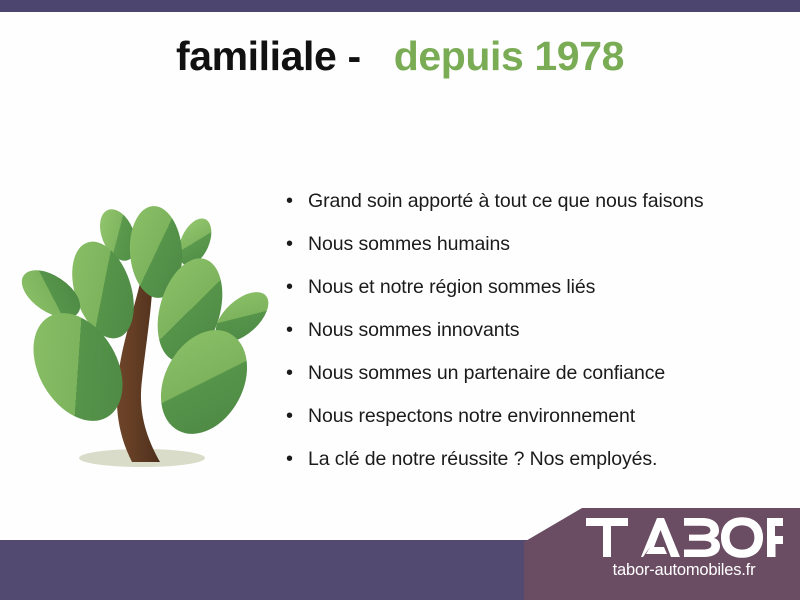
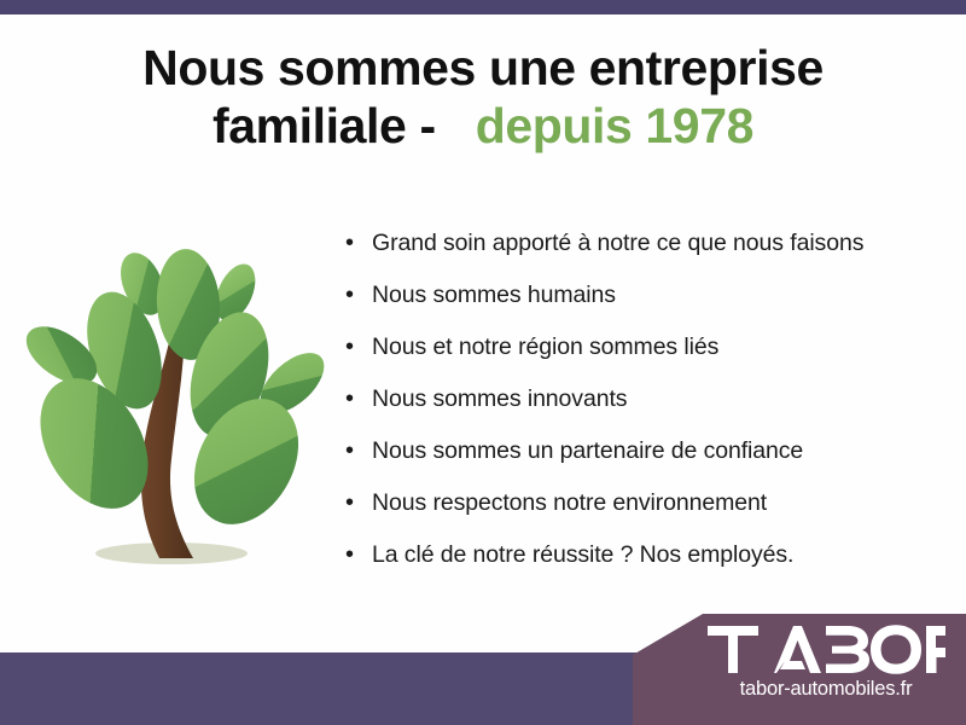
+ Nous sommes une entreprise
  familiale - depuis 1978
  •
- Grand soin apporté à tout ce que nous faisons
+ Grand soin apporté à notre ce que nous faisons
  •
  Nous sommes humains
  •
  Nous et notre région sommes liés
  •
  Nous sommes innovants
  •
  Nous sommes un partenaire de confiance
  •
  Nous respectons notre environnement
  •
  La clé de notre réussite ? Nos employés.
  tabor-automobiles.fr
